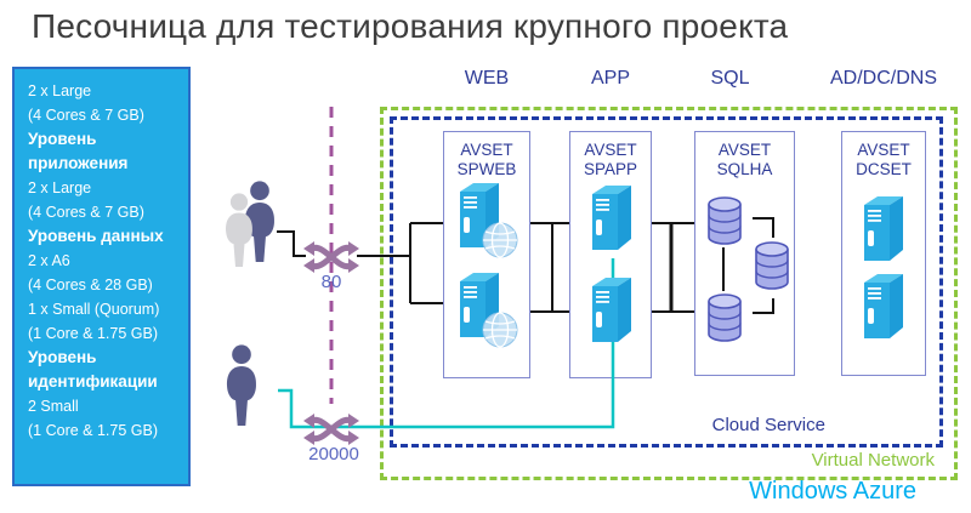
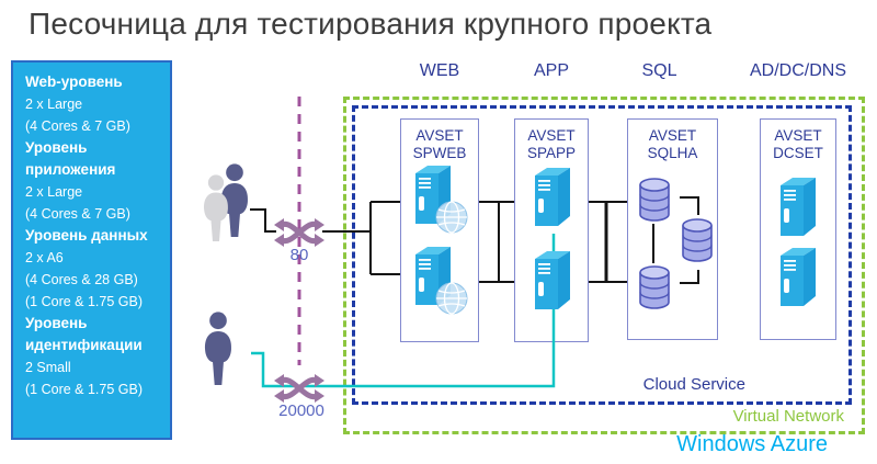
  Песочница для тестирования крупного проекта
+ Web-уровень
  2 x Large
  (4 Cores & 7 GB)
  Уровень приложения
  2 x Large
  (4 Cores & 7 GB)
  Уровень данных
  2 x A6
  (4 Cores & 28 GB)
- 1 x Small (Quorum)
  (1 Core & 1.75 GB)
  Уровень идентификации
  2 Small
  (1 Core & 1.75 GB)
  WEB
  APP
  SQL
  AD/DC/DNS
  AVSET
  SPWEB
  AVSET
  SPAPP
  AVSET
  SQLHA
  AVSET
  DCSET
  80
  20000
  Cloud Service
  Virtual Network
  Windows Azure
